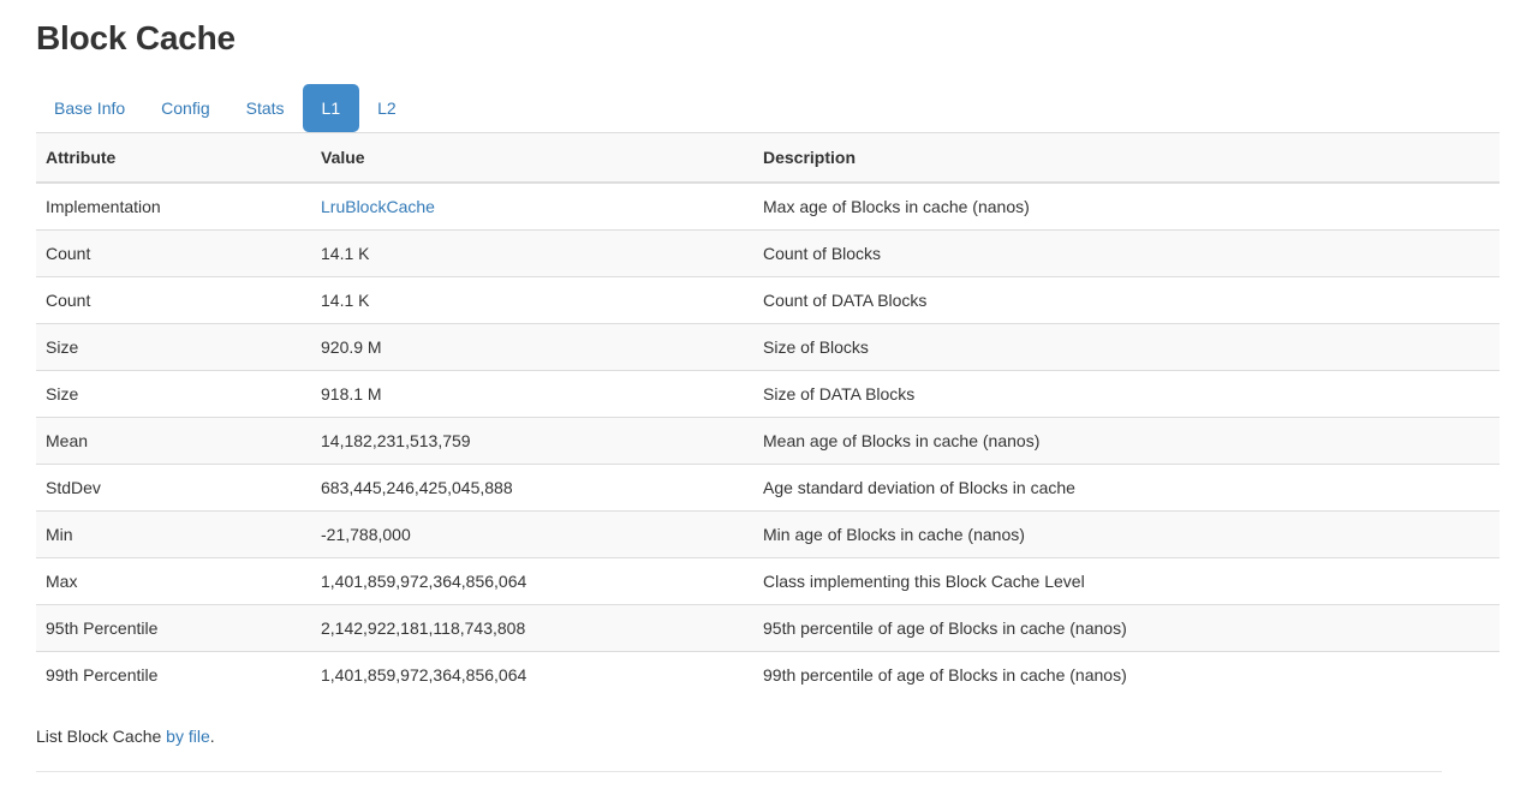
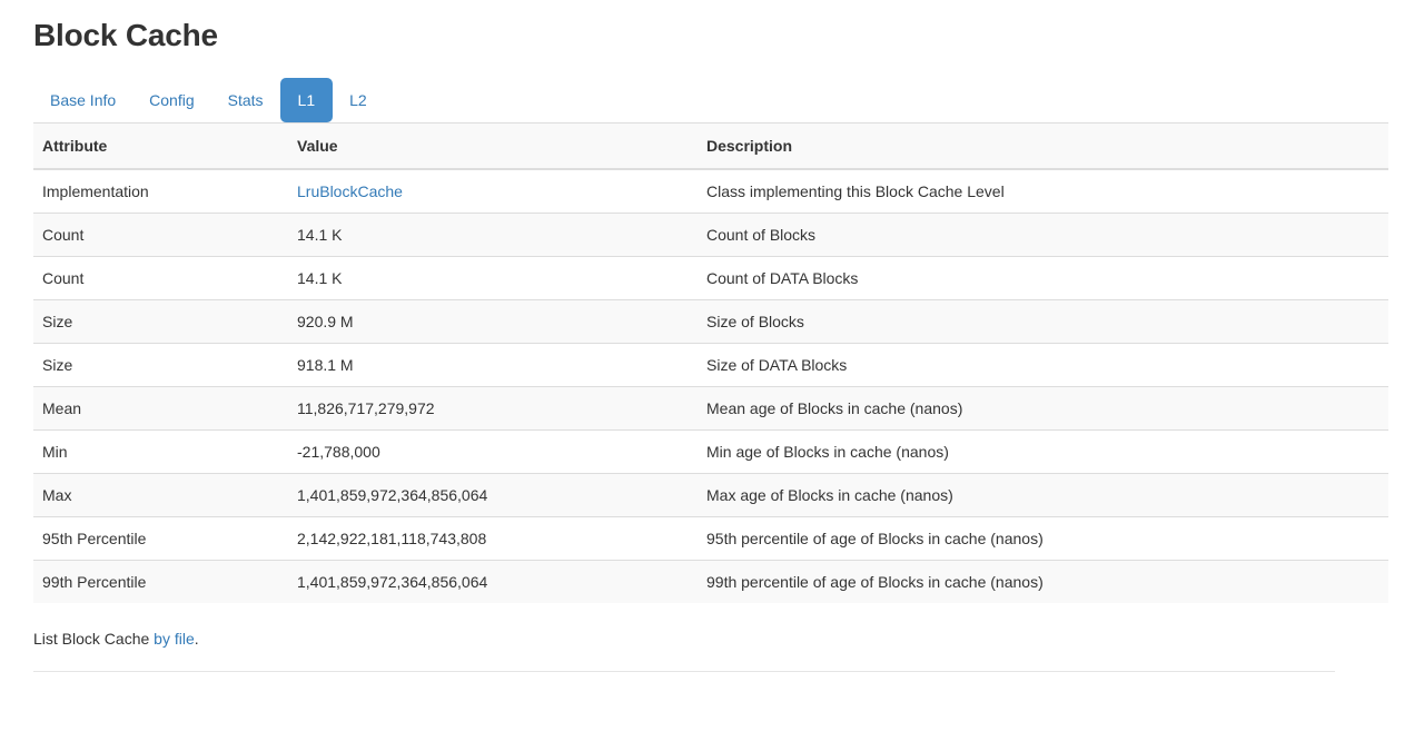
  Block Cache
  Base Info
  Config
  Stats
  L1
  L2
  Attribute	Value	Description
- Implementation	LruBlockCache	Max age of Blocks in cache (nanos)
+ Implementation	LruBlockCache	Class implementing this Block Cache Level
  Count	14.1 K	Count of Blocks
  Count	14.1 K	Count of DATA Blocks
  Size	920.9 M	Size of Blocks
  Size	918.1 M	Size of DATA Blocks
- Mean	14,182,231,513,759	Mean age of Blocks in cache (nanos)
+ Mean	11,826,717,279,972	Mean age of Blocks in cache (nanos)
- StdDev	683,445,246,425,045,888	Age standard deviation of Blocks in cache
  Min	-21,788,000	Min age of Blocks in cache (nanos)
- Max	1,401,859,972,364,856,064	Class implementing this Block Cache Level
+ Max	1,401,859,972,364,856,064	Max age of Blocks in cache (nanos)
  95th Percentile	2,142,922,181,118,743,808	95th percentile of age of Blocks in cache (nanos)
  99th Percentile	1,401,859,972,364,856,064	99th percentile of age of Blocks in cache (nanos)
  List Block Cache by file.
